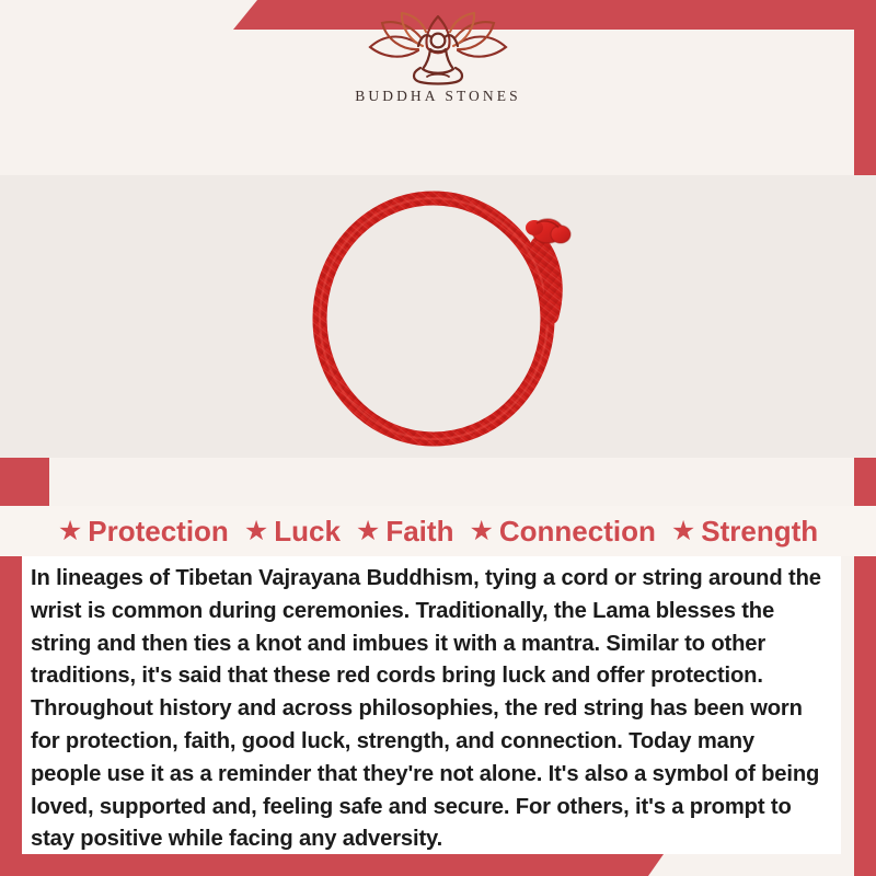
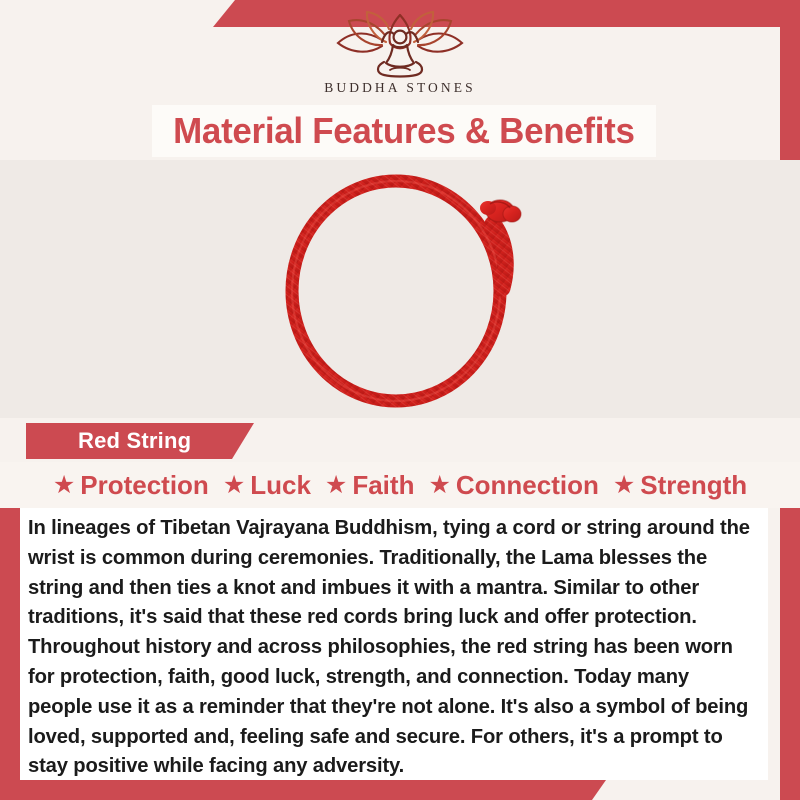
  BUDDHA STONES
+ Material Features & Benefits
+ Red String
  ★
  Protection
  ★
  Luck
  ★
  Faith
  ★
  Connection
  ★
  Strength
  In lineages of Tibetan Vajrayana Buddhism, tying a cord or string around the wrist is common during ceremonies. Traditionally, the Lama blesses the string and then ties a knot and imbues it with a mantra. Similar to other traditions, it's said that these red cords bring luck and offer protection. Throughout history and across philosophies, the red string has been worn for protection, faith, good luck, strength, and connection. Today many people use it as a reminder that they're not alone. It's also a symbol of being loved, supported and, feeling safe and secure. For others, it's a prompt to stay positive while facing any adversity.
